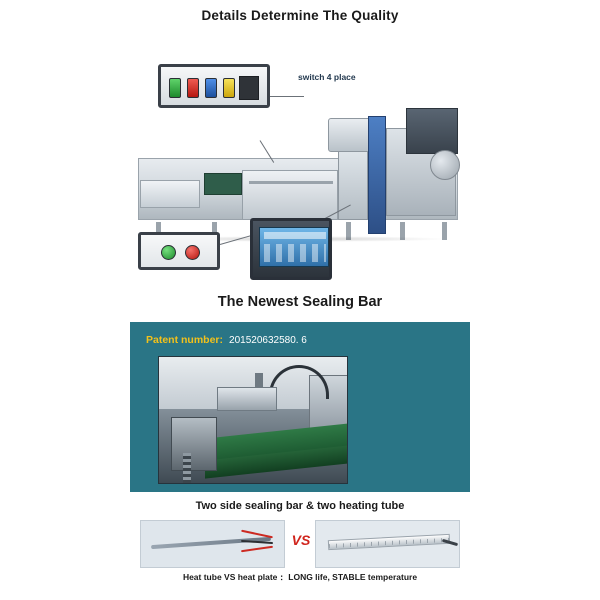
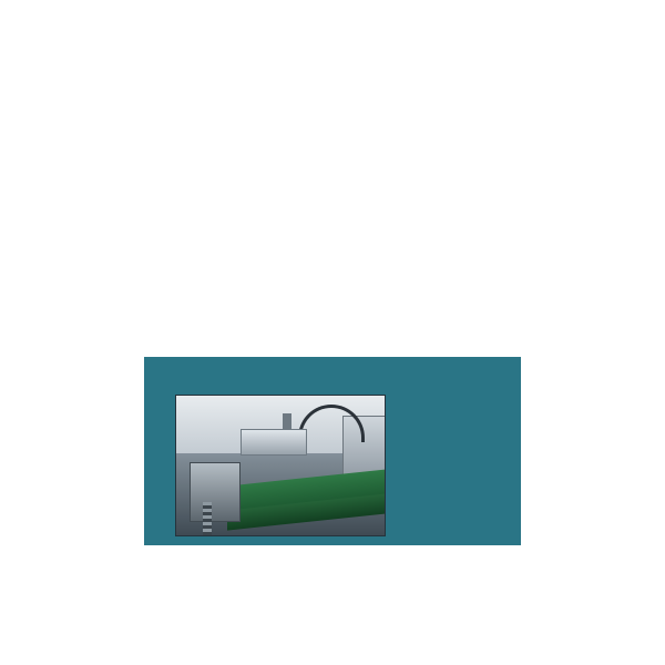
- Details Determine The Quality
- switch 4 place
- The Newest Sealing Bar
- Patent number:
- 201520632580. 6
- Two side sealing bar & two heating tube
- VS
- Heat tube VS heat plate： LONG life, STABLE temperature
